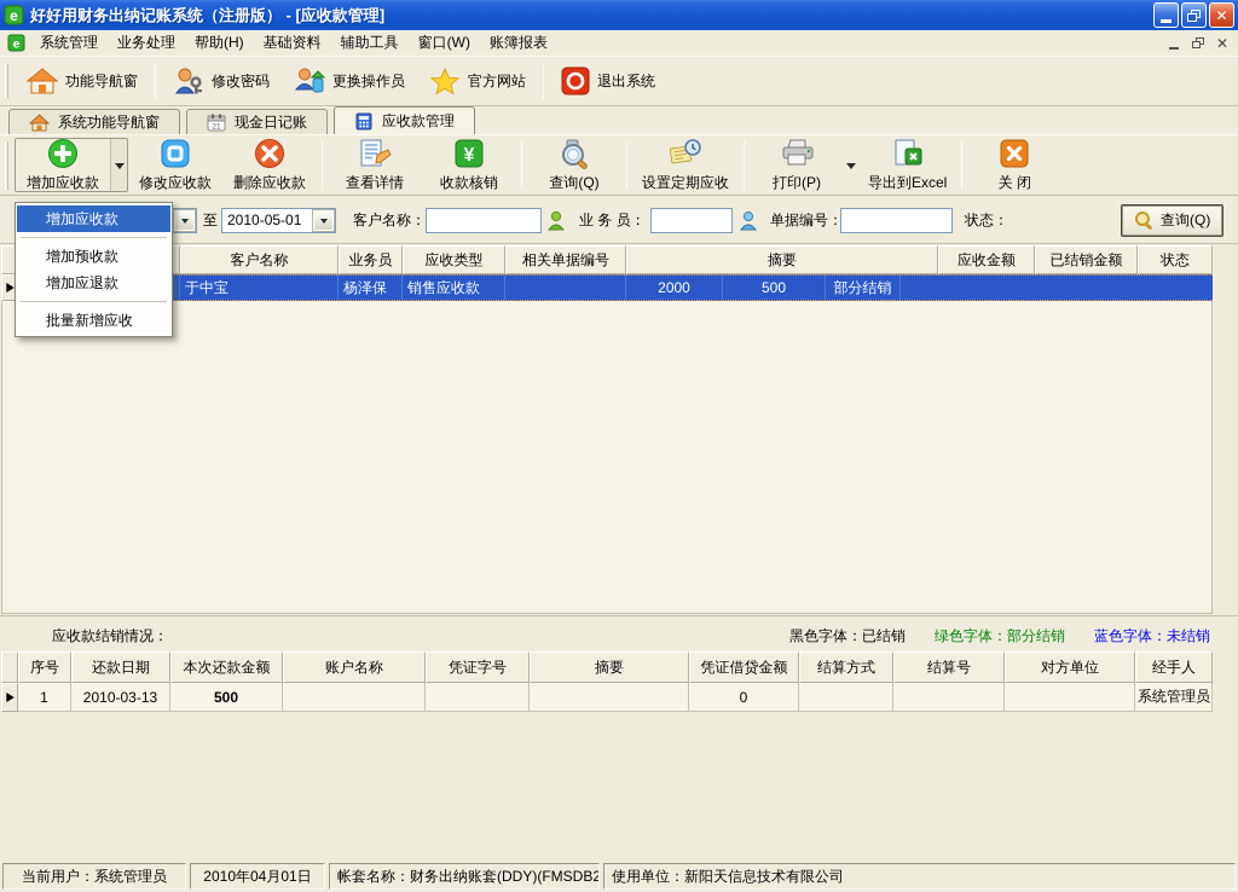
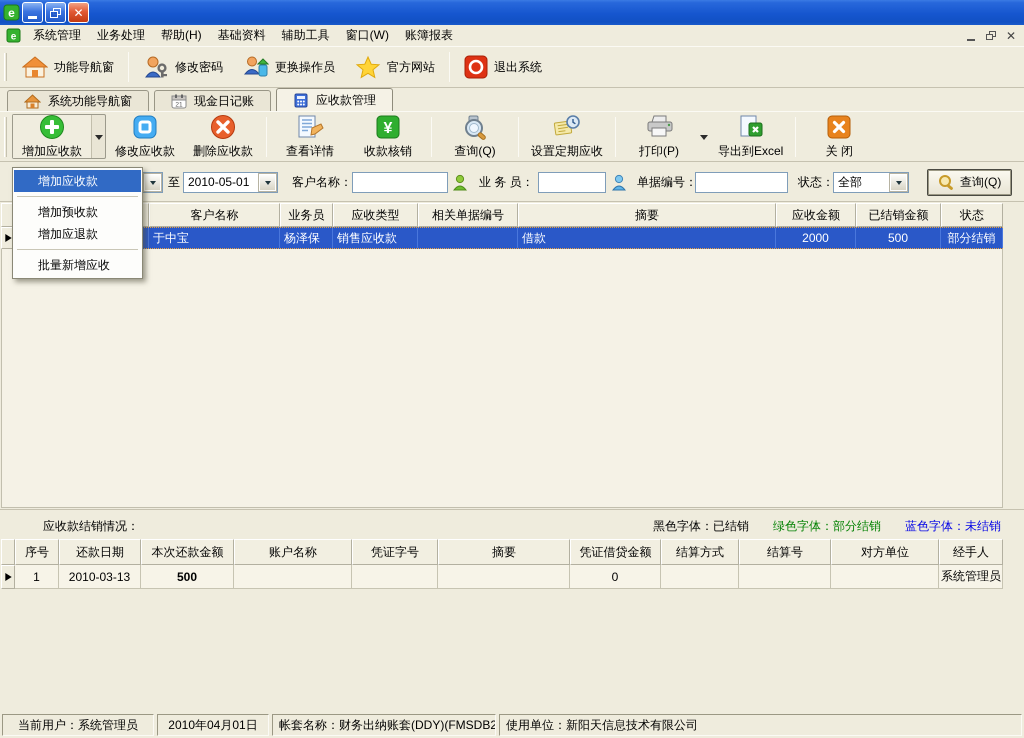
  e
- 好好用财务出纳记账系统（注册版） - [应收款管理]
  ✕
  e
  系统管理
  业务处理
  帮助(H)
  基础资料
  辅助工具
  窗口(W)
  账簿报表
  ✕
  功能导航窗
  修改密码
  更换操作员
  官方网站
  退出系统
  系统功能导航窗
  现金日记账
  应收款管理
  增加应收款
  修改应收款
  删除应收款
  查看详情
  ¥
  收款核销
  查询(Q)
  设置定期应收
  打印(P)
  导出到Excel
  关 闭
  至
  2010-05-01
  客户名称：
  业 务 员：
  单据编号：
  状态：
+ 全部
  查询(Q)
  客户名称
  业务员
  应收类型
  相关单据编号
  摘要
  应收金额
  已结销金额
  状态
  于中宝
  杨泽保
  销售应收款
+ 借款
  2000
  500
  部分结销
  应收款结销情况：
  黑色字体：已结销
  绿色字体：部分结销
  蓝色字体：未结销
  序号
  还款日期
  本次还款金额
  账户名称
  凭证字号
  摘要
  凭证借贷金额
  结算方式
  结算号
  对方单位
  经手人
  1
  2010-03-13
  500
  0
  系统管理员
  增加应收款
  增加预收款
  增加应退款
  批量新增应收
  当前用户：系统管理员
  2010年04月01日
  帐套名称：财务出纳账套(DDY)(FMSDB2
  使用单位：新阳天信息技术有限公司
